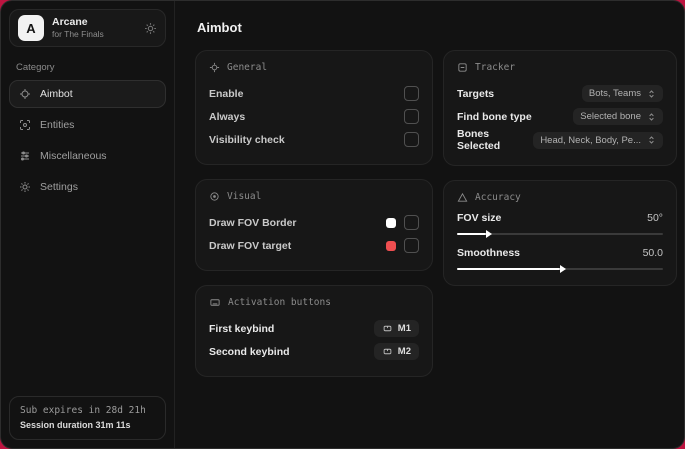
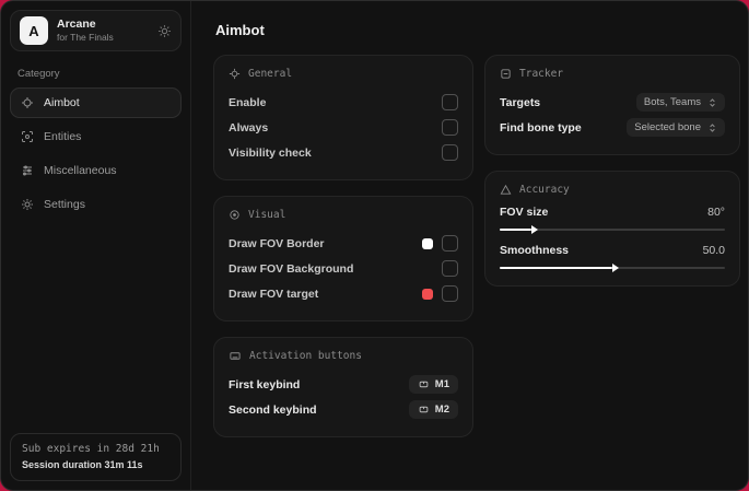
  A
  Arcane
  for The Finals
  Category
  Aimbot
  Entities
  Miscellaneous
  Settings
  Sub expires in 28d 21h
  Session duration 31m 11s
  Aimbot
  General
  Enable
  Always
  Visibility check
  Visual
  Draw FOV Border
+ Draw FOV Background
  Draw FOV target
  Activation buttons
  First keybind
  M1
  Second keybind
  M2
  Tracker
  Targets
  Bots, Teams
  Find bone type
  Selected bone
- Bones Selected
- Head, Neck, Body, Pe...
  Accuracy
  FOV size
- 50°
+ 80°
  Smoothness
  50.0
